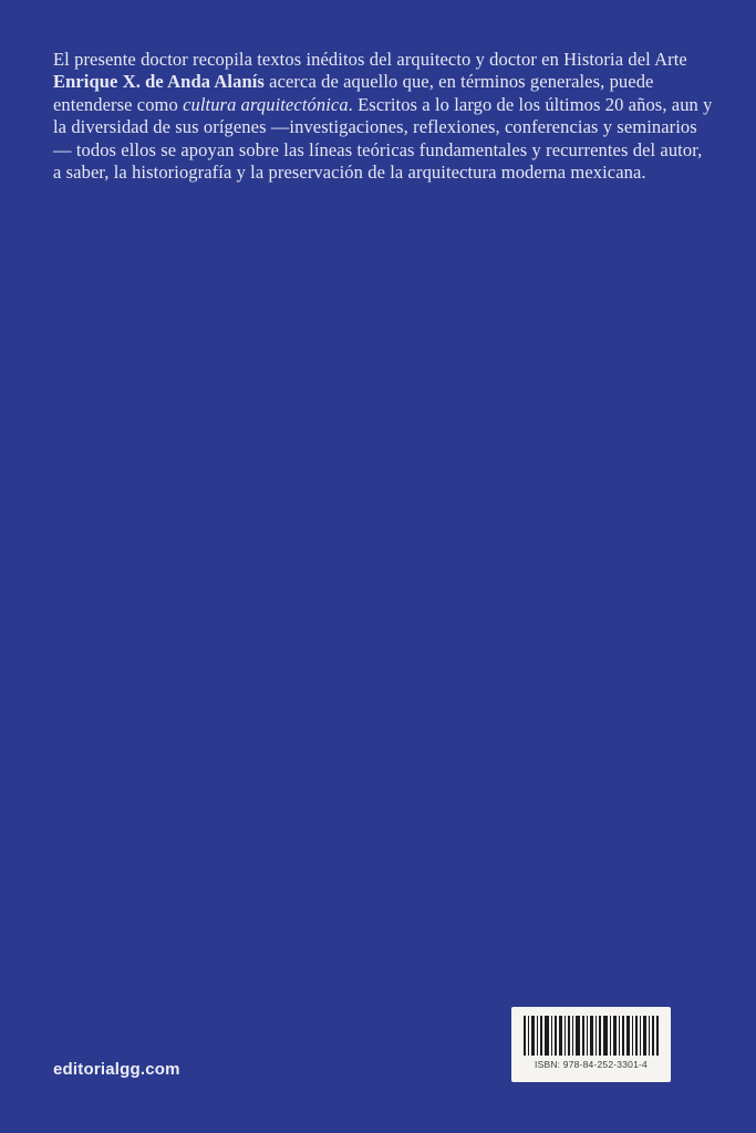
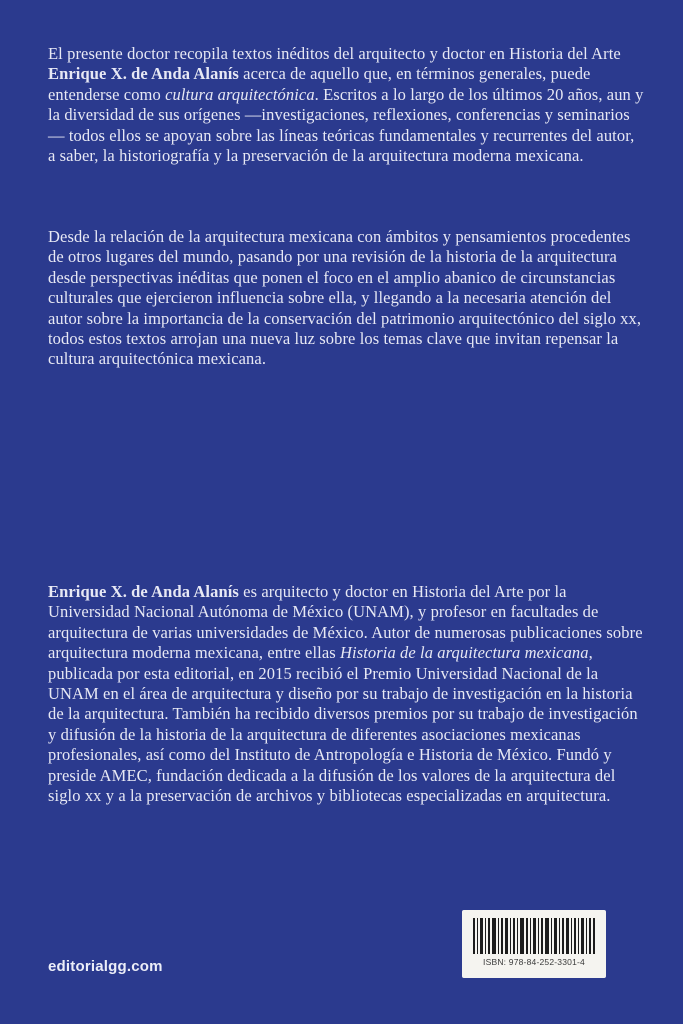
  El presente doctor recopila textos inéditos del arquitecto y doctor en Historia del Arte Enrique X. de Anda Alanís acerca de aquello que, en términos generales, puede entenderse como cultura arquitectónica. Escritos a lo largo de los últimos 20 años, aun y la diversidad de sus orígenes —investigaciones, reflexiones, conferencias y seminarios— todos ellos se apoyan sobre las líneas teóricas fundamentales y recurrentes del autor, a saber, la historiografía y la preservación de la arquitectura moderna mexicana.
+ Desde la relación de la arquitectura mexicana con ámbitos y pensamientos procedentes de otros lugares del mundo, pasando por una revisión de la historia de la arquitectura desde perspectivas inéditas que ponen el foco en el amplio abanico de circunstancias culturales que ejercieron influencia sobre ella, y llegando a la necesaria atención del autor sobre la importancia de la conservación del patrimonio arquitectónico del siglo xx, todos estos textos arrojan una nueva luz sobre los temas clave que invitan repensar la cultura arquitectónica mexicana.
+ Enrique X. de Anda Alanís es arquitecto y doctor en Historia del Arte por la Universidad Nacional Autónoma de México (UNAM), y profesor en facultades de arquitectura de varias universidades de México. Autor de numerosas publicaciones sobre arquitectura moderna mexicana, entre ellas Historia de la arquitectura mexicana, publicada por esta editorial, en 2015 recibió el Premio Universidad Nacional de la UNAM en el área de arquitectura y diseño por su trabajo de investigación en la historia de la arquitectura. También ha recibido diversos premios por su trabajo de investigación y difusión de la historia de la arquitectura de diferentes asociaciones mexicanas profesionales, así como del Instituto de Antropología e Historia de México. Fundó y preside AMEC, fundación dedicada a la difusión de los valores de la arquitectura del siglo xx y a la preservación de archivos y bibliotecas especializadas en arquitectura.
  editorialgg.com
  ISBN: 978-84-252-3301-4
